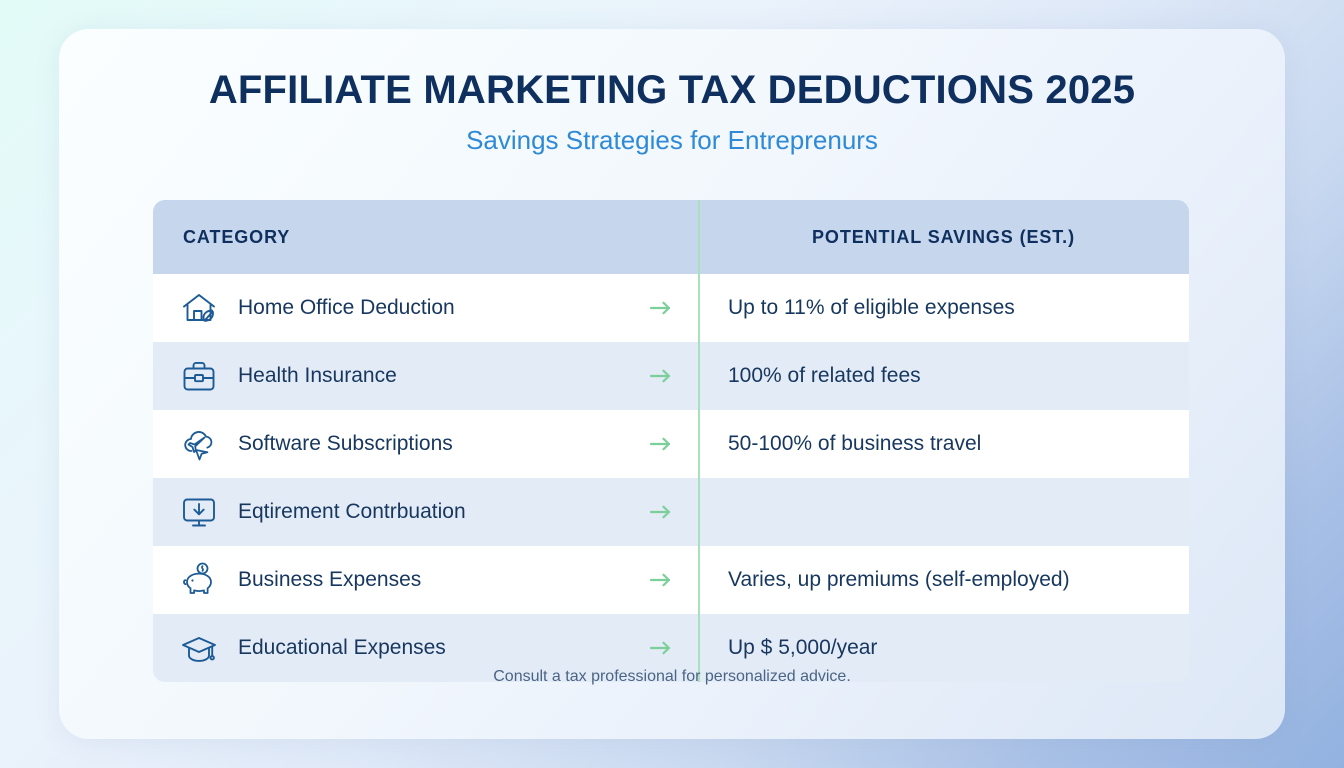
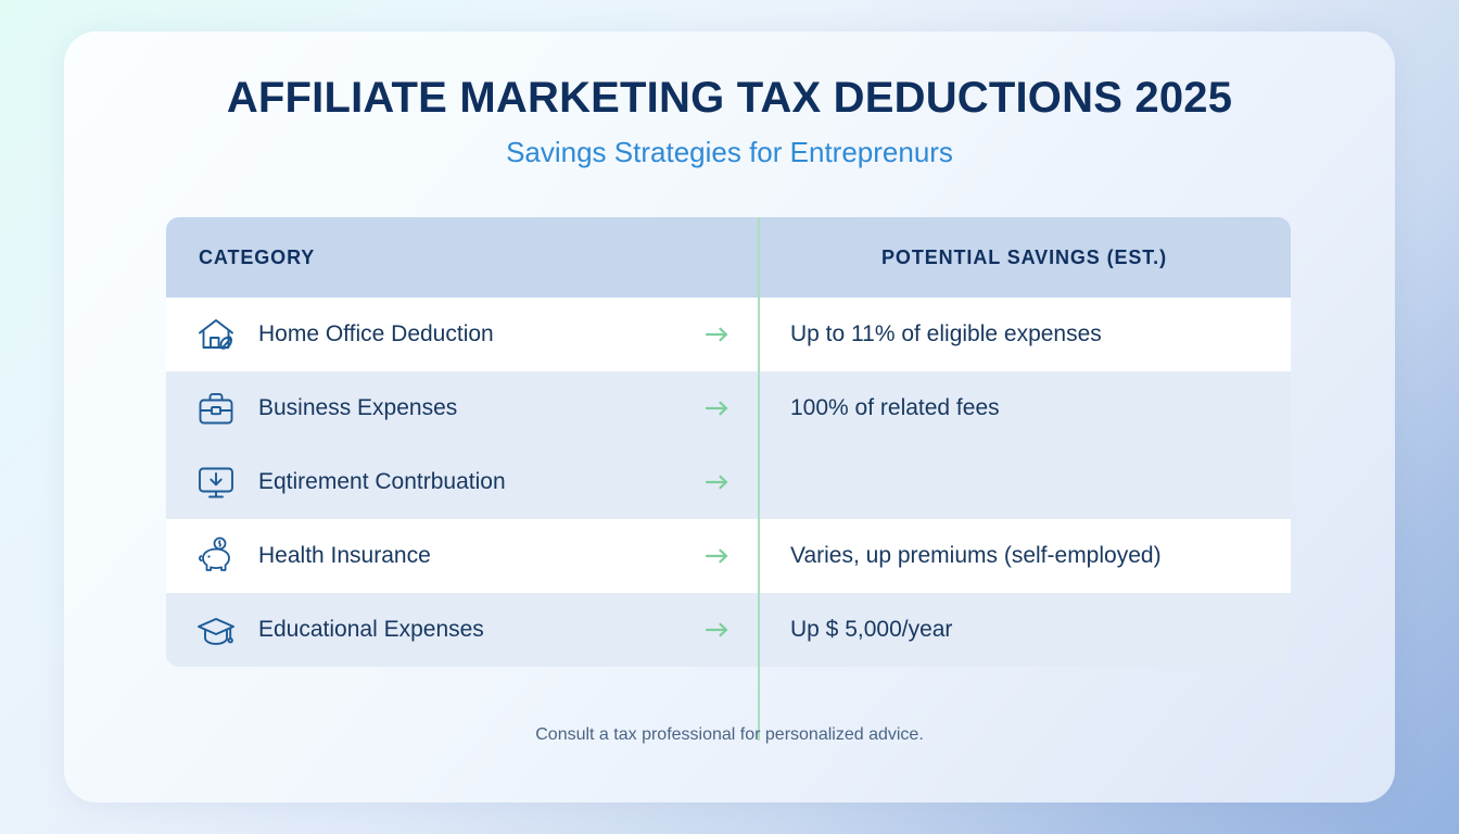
  AFFILIATE MARKETING TAX DEDUCTIONS 2025
  Savings Strategies for Entreprenurs
  CATEGORY
  POTENTIAL SAVINGS (EST.)
  Home Office Deduction
  Up to 11% of eligible expenses
- Health Insurance
+ Business Expenses
  100% of related fees
- Software Subscriptions
- 50-100% of business travel
  Eqtirement Contrbuation
- Business Expenses
+ Health Insurance
  Varies, up premiums (self-employed)
  Educational Expenses
  Up $ 5,000/year
  Consult a tax professional for personalized advice.
